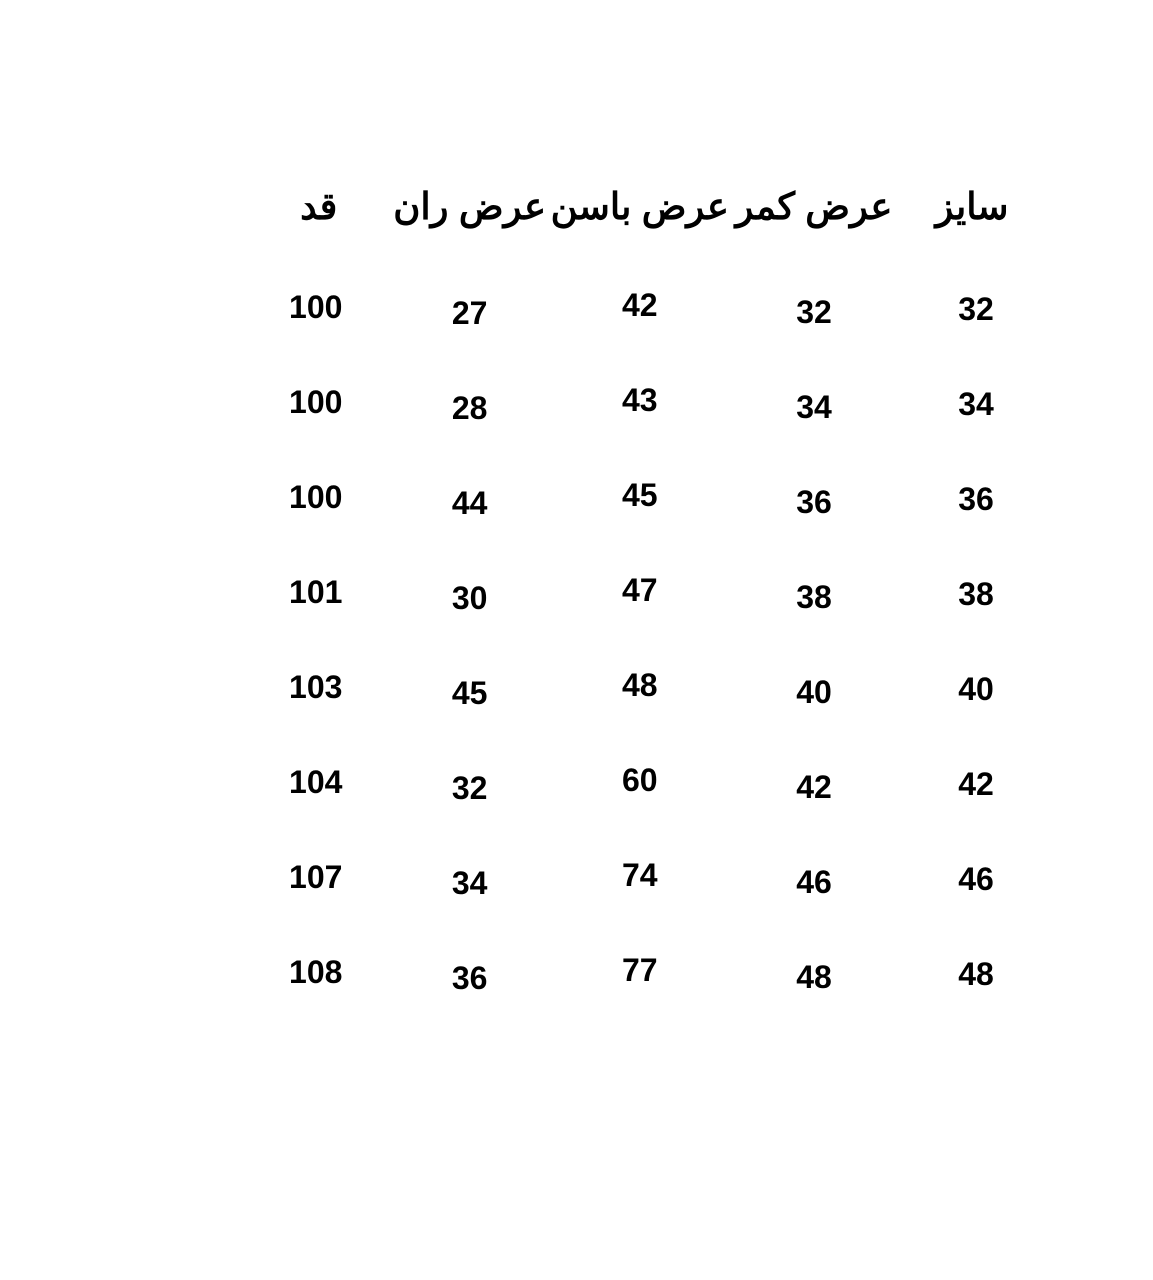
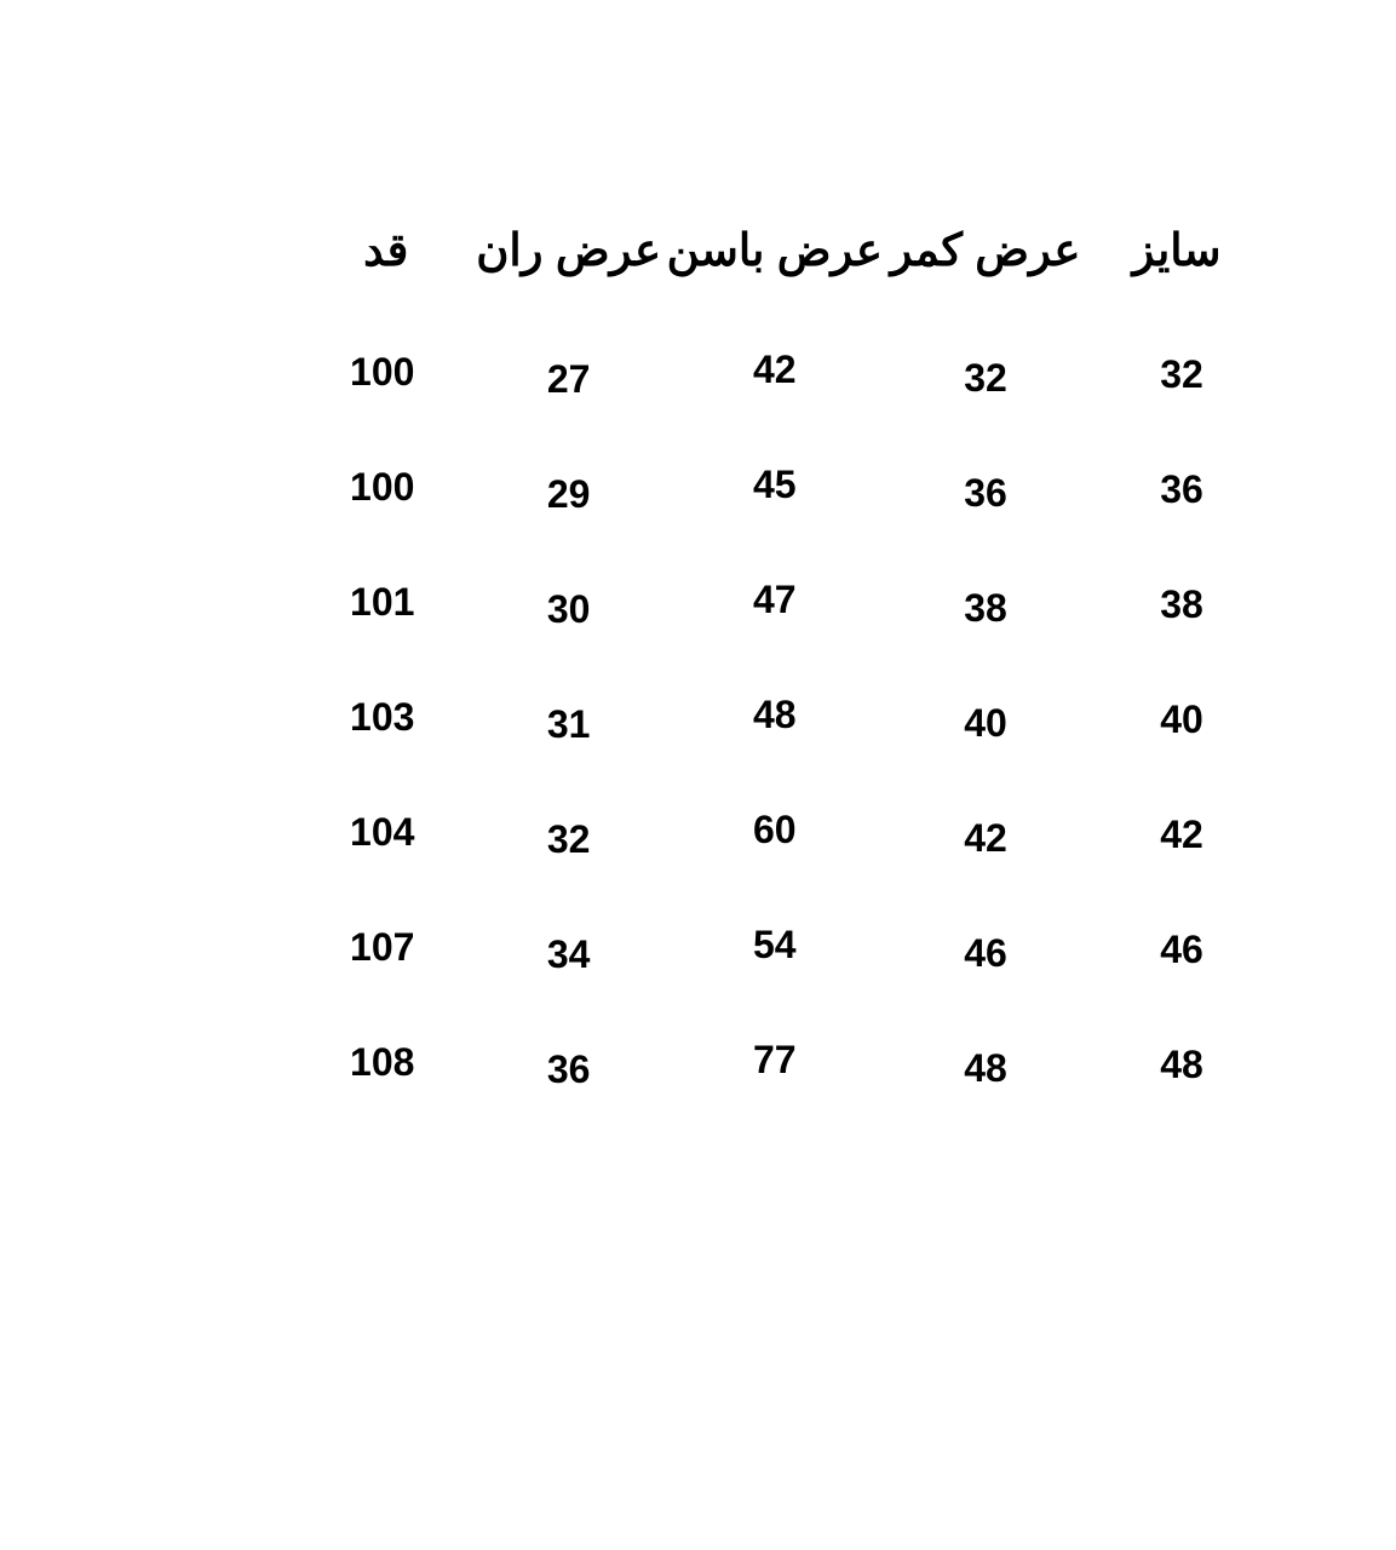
  سایز	عرض کمر	عرض باسن	عرض ران	قد
  32	32	42	27	100
- 34	34	43	28	100
- 36	36	45	44	100
+ 36	36	45	29	100
  38	38	47	30	101
- 40	40	48	45	103
+ 40	40	48	31	103
  42	42	60	32	104
- 46	46	74	34	107
+ 46	46	54	34	107
  48	48	77	36	108
